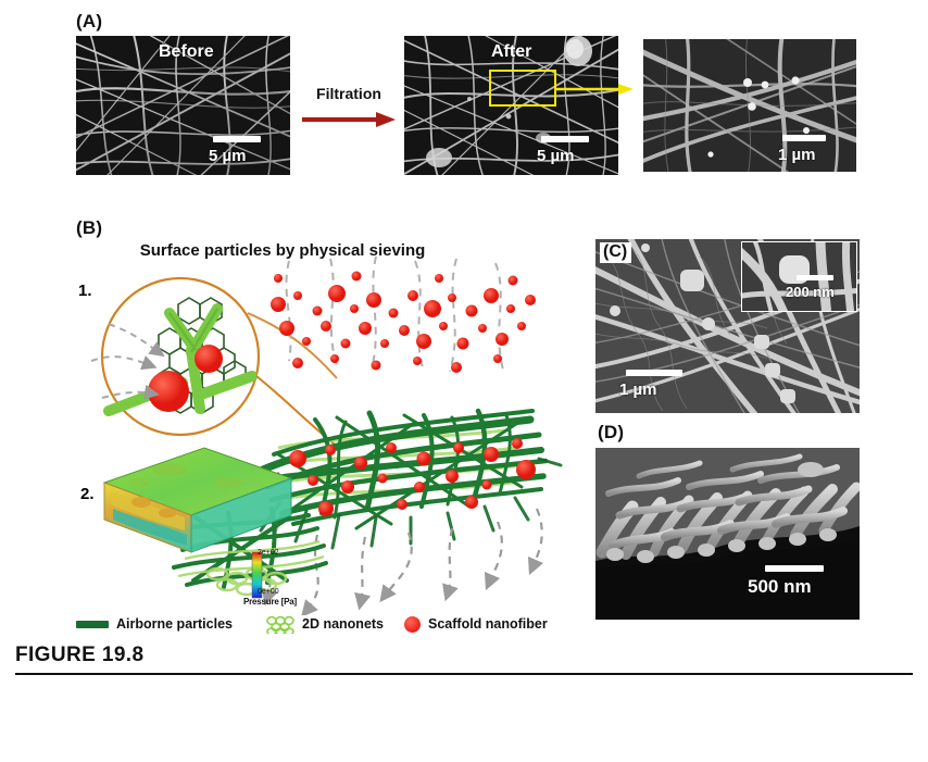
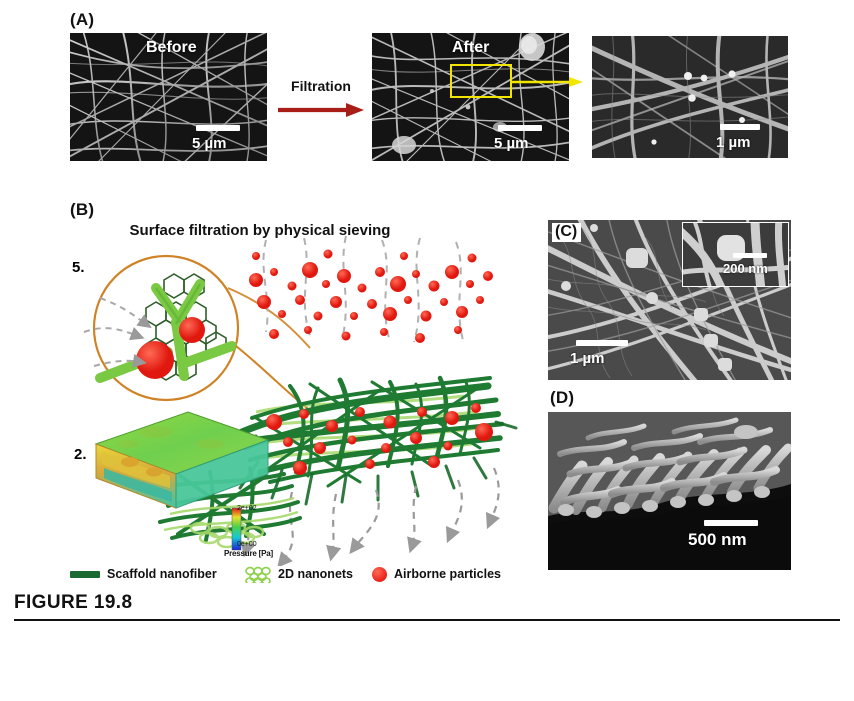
  (A)
  Before
  5 µm
  Filtration
  After
  5 µm
  1 µm
  (B)
- Surface particles by physical sieving
+ Surface filtration by physical sieving
- 1.
+ 5.
  2.
  Pressure [Pa]
- Airborne particles
+ Scaffold nanofiber
  2D nanonets
- Scaffold nanofiber
+ Airborne particles
  1 µm
  200 nm
  (C)
  (D)
  500 nm
  FIGURE 19.8
